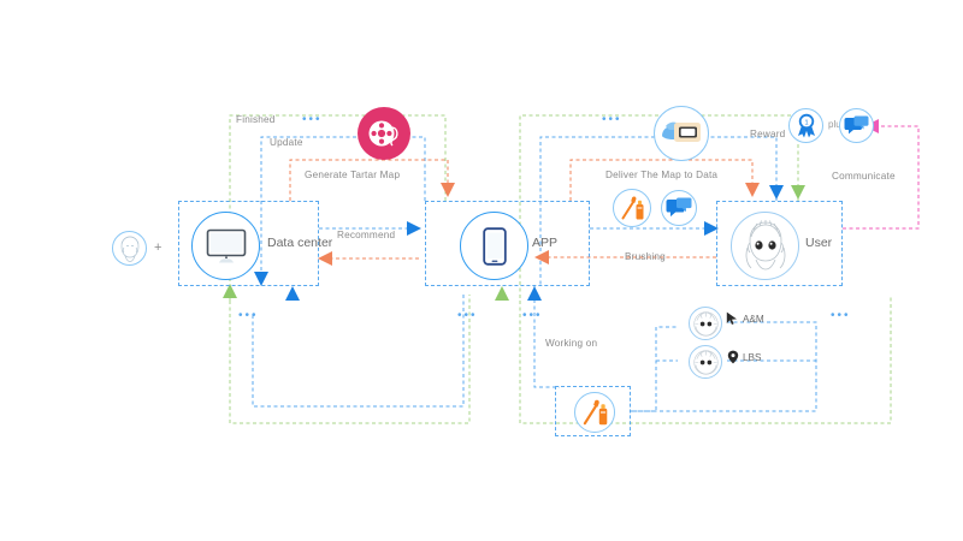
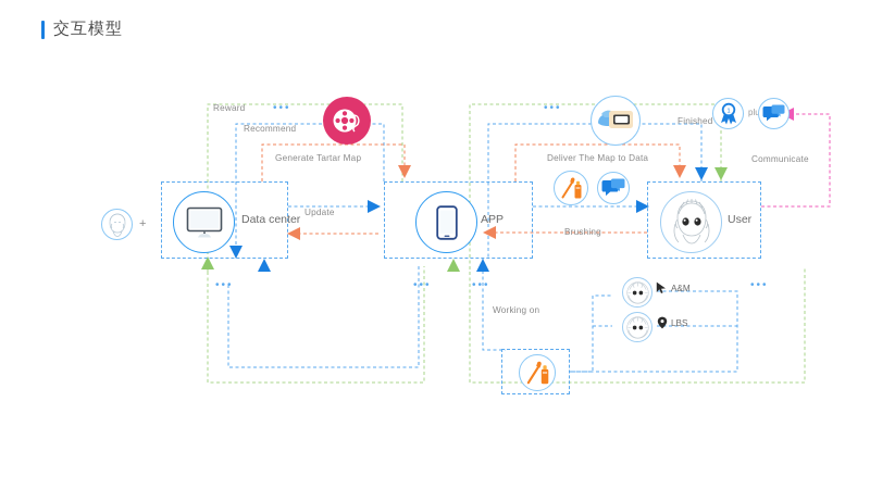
+ 交互模型
  Data center
  APP
  User
  +
  A&M
  LBS
- Finished
+ Reward
- Update
+ Recommend
  Generate Tartar Map
- Recommend
+ Update
  Deliver The Map to Data
- Reward
+ Finished
  Communicate
  Brushing
  Working on
  •••
  •••
  •••
  •••
  •••
  •••
